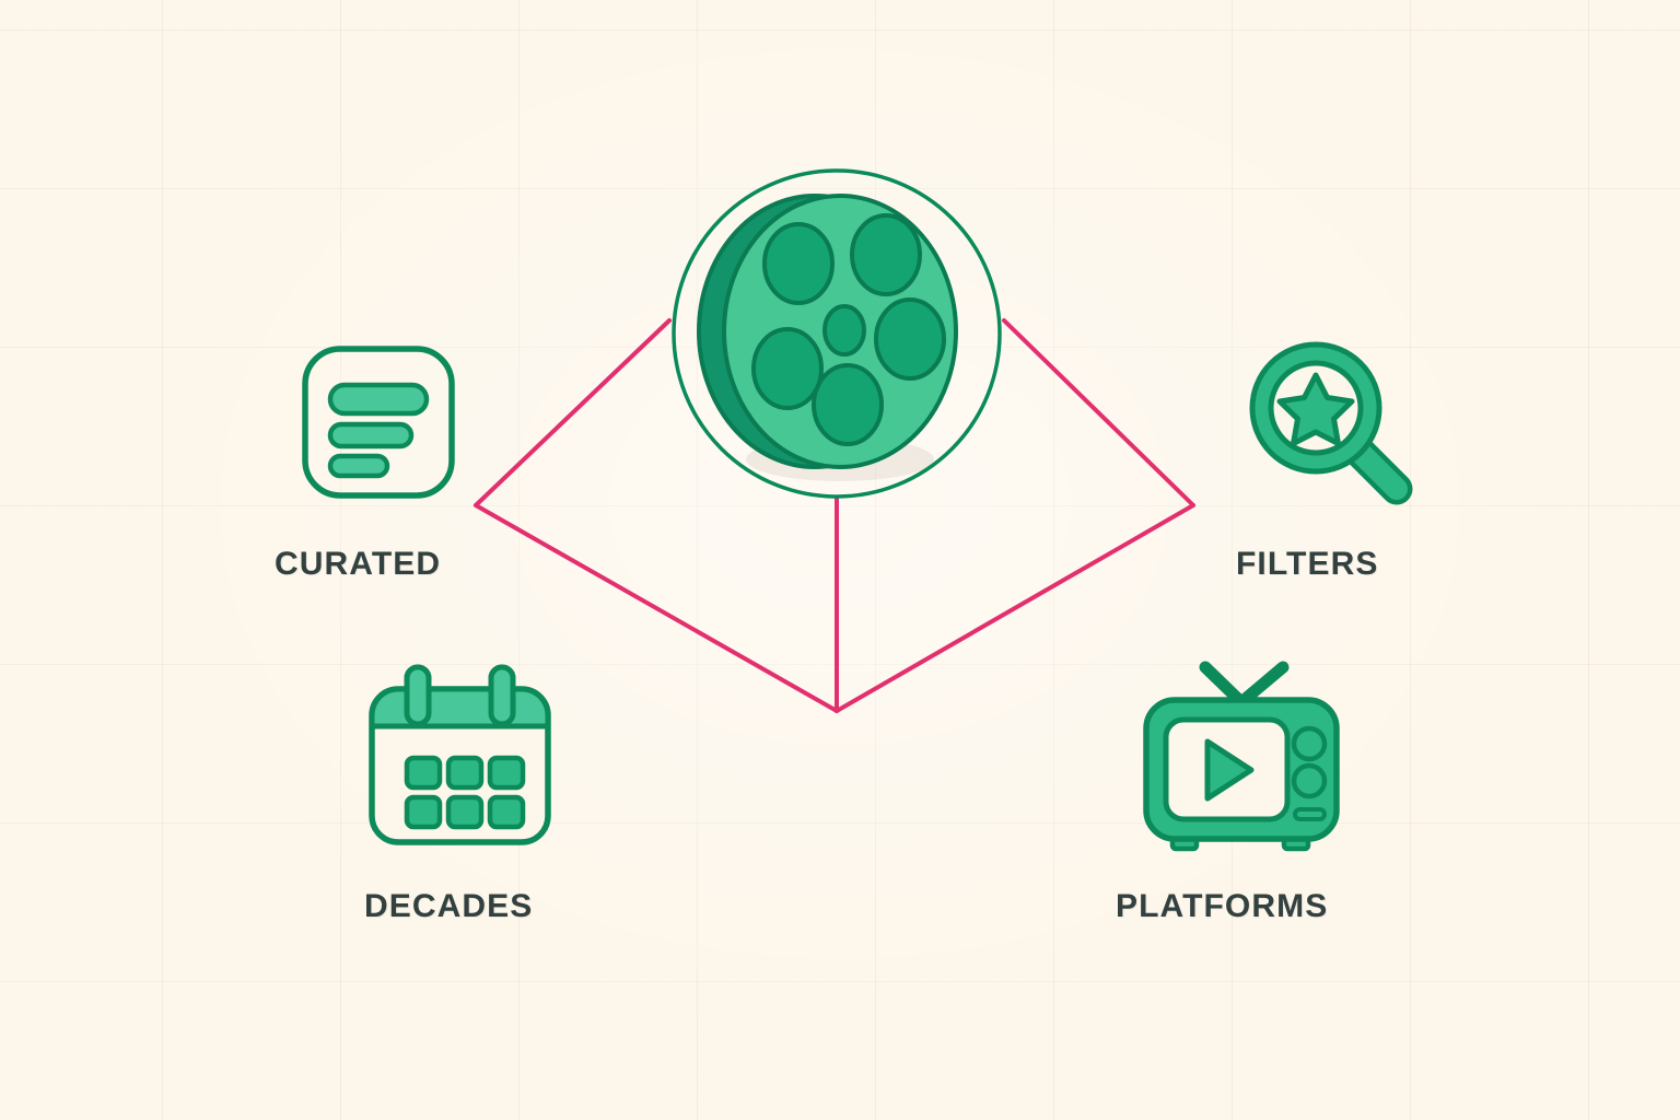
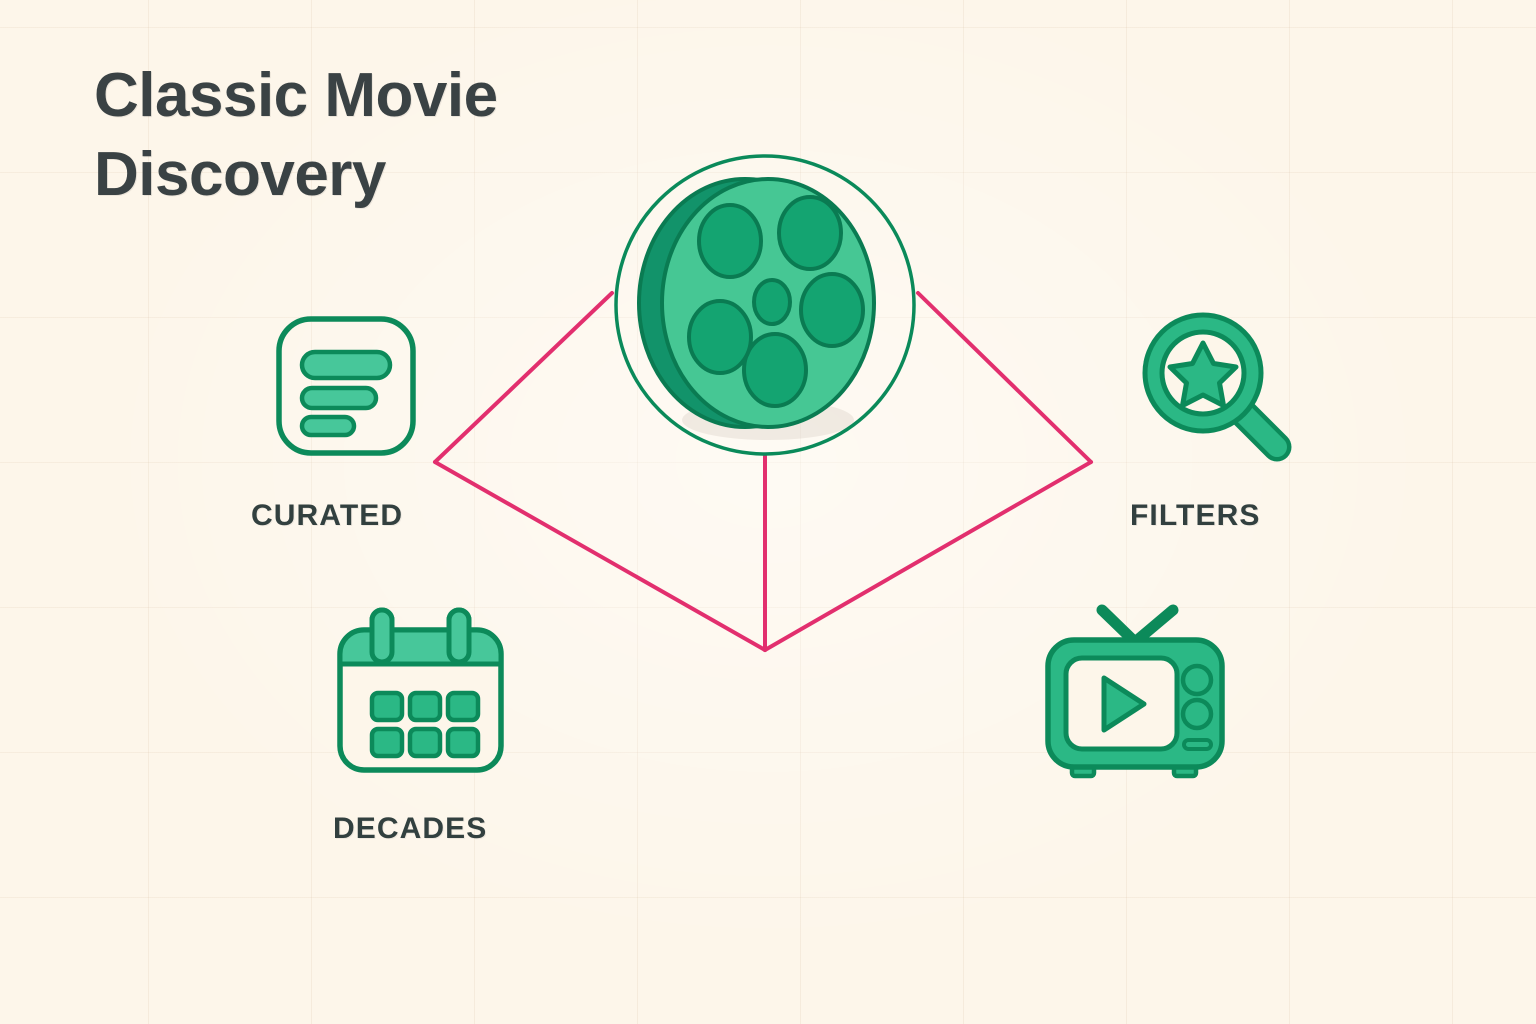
+ Classic Movie
+ Discovery
  CURATED
  FILTERS
  DECADES
- PLATFORMS
